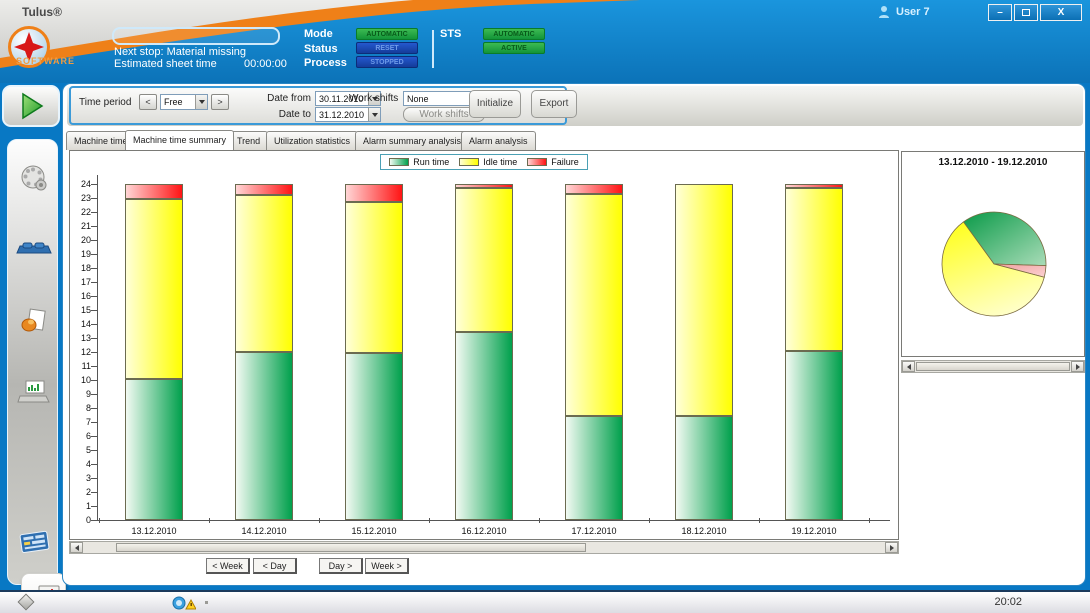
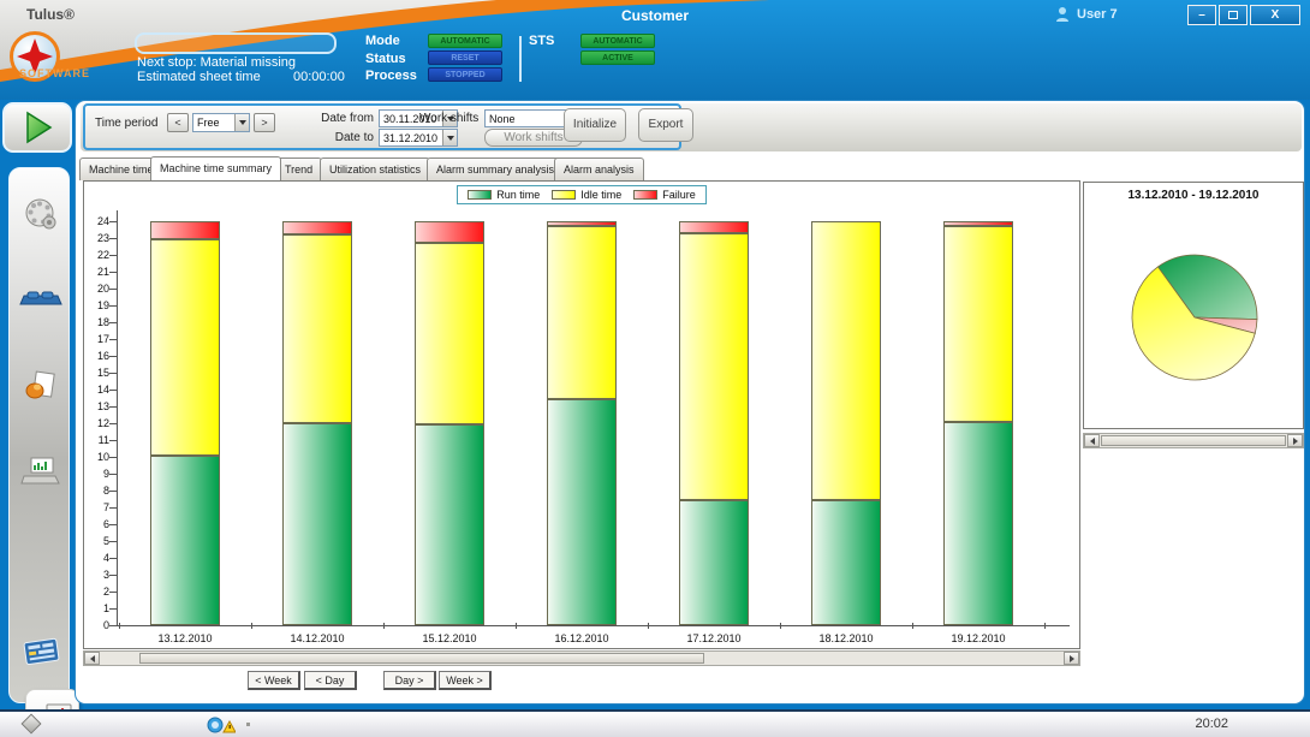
  Tulus®
+ Customer
  User 7
  –
  X
  SOFTWARE
  Next stop: Material missing
  Estimated sheet time
  00:00:00
  Mode
  Status
  Process
  STS
  Time period
  <
  Free
  >
  Date from
  30.11.2010
  Date to
  31.12.2010
  Work shifts
  None
  Work shifts
  Initialize
  Export
  Machine tim
  Machine time summary
  Trend
  Utilization statistics
  Alarm summary analysis
  Alarm analysis
  Run time
  Idle time
  Failure
  0
  1
  2
  3
  4
  5
  6
  7
  8
  9
  10
  11
  12
  13
  14
  15
  16
  17
  18
  19
  20
  21
  22
  23
  24
  13.12.2010
  14.12.2010
  15.12.2010
  16.12.2010
  17.12.2010
  18.12.2010
  19.12.2010
  < Week
  < Day
  Day >
  Week >
  13.12.2010 - 19.12.2010
  20:02
